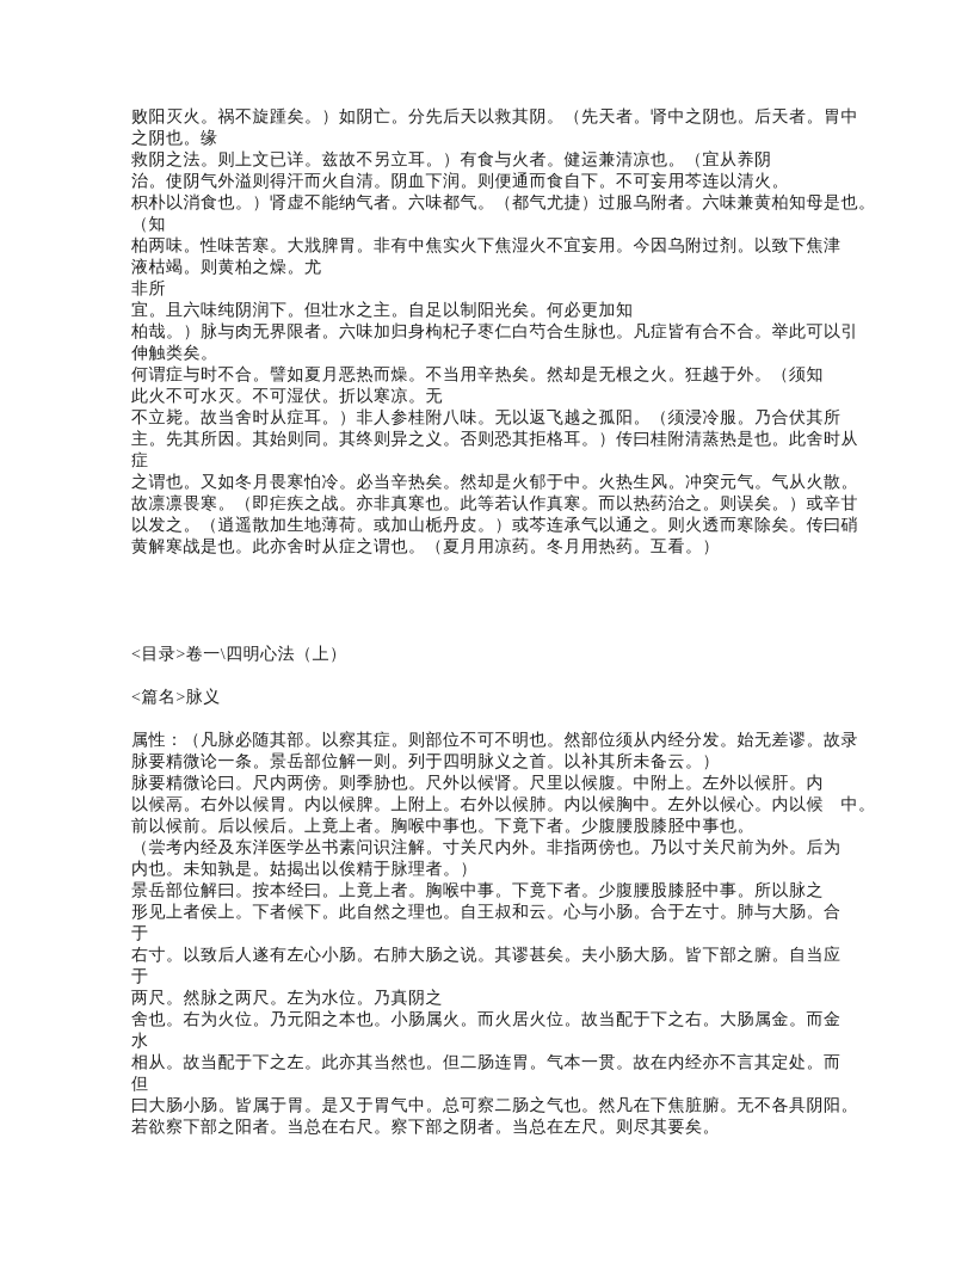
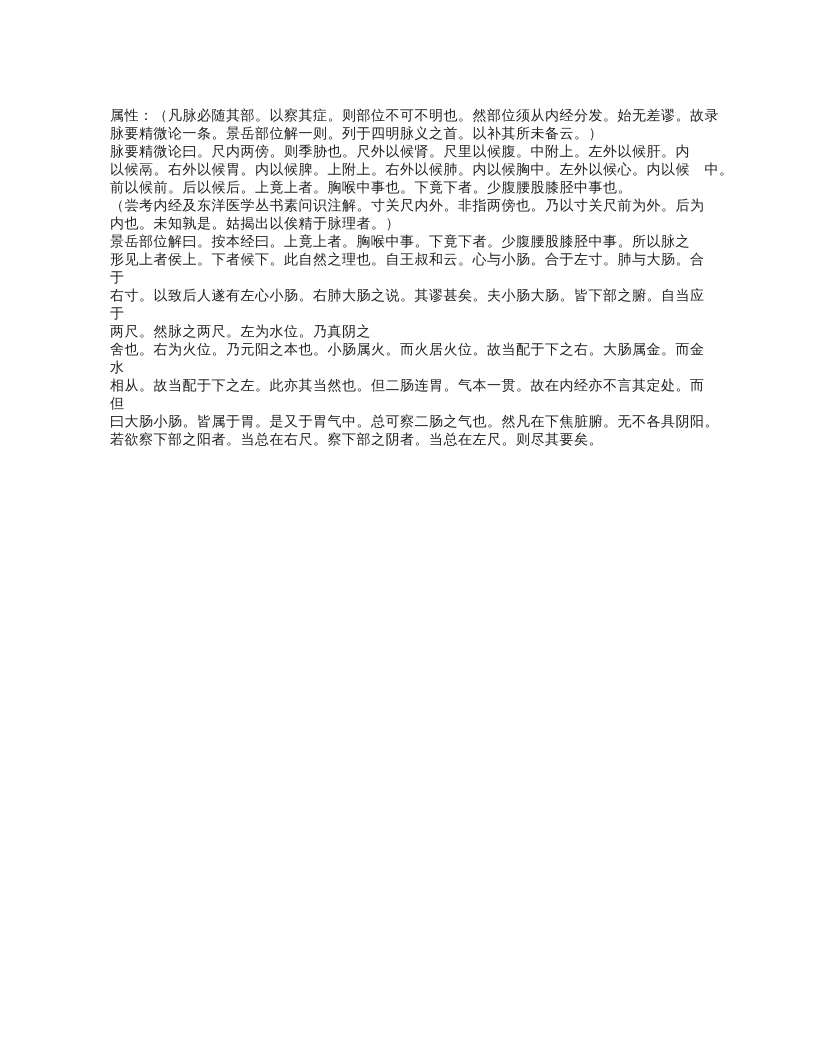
- 败阳灭火。祸不旋踵矣。）如阴亡。分先后天以救其阴。（先天者。肾中之阴也。后天者。胃中
- 之阴也。缘
- 救阴之法。则上文已详。兹故不另立耳。）有食与火者。健运兼清凉也。（宜从养阴
- 治。使阴气外溢则得汗而火自清。阴血下润。则便通而食自下。不可妄用芩连以清火。
- 枳朴以消食也。）肾虚不能纳气者。六味都气。（都气尤捷）过服乌附者。六味兼黄柏知母是也。
- （知
- 柏两味。性味苦寒。大戕脾胃。非有中焦实火下焦湿火不宜妄用。今因乌附过剂。以致下焦津
- 液枯竭。则黄柏之燥。尤
- 非所
- 宜。且六味纯阴润下。但壮水之主。自足以制阳光矣。何必更加知
- 柏哉。）脉与肉无界限者。六味加归身枸杞子枣仁白芍合生脉也。凡症皆有合不合。举此可以引
- 伸触类矣。
- 何谓症与时不合。譬如夏月恶热而燥。不当用辛热矣。然却是无根之火。狂越于外。（须知
- 此火不可水灭。不可湿伏。折以寒凉。无
- 不立毙。故当舍时从症耳。）非人参桂附八味。无以返飞越之孤阳。（须浸冷服。乃合伏其所
- 主。先其所因。其始则同。其终则异之义。否则恐其拒格耳。）传曰桂附清蒸热是也。此舍时从
- 症
- 之谓也。又如冬月畏寒怕冷。必当辛热矣。然却是火郁于中。火热生风。冲突元气。气从火散。
- 故凛凛畏寒。（即疟疾之战。亦非真寒也。此等若认作真寒。而以热药治之。则误矣。）或辛甘
- 以发之。（逍遥散加生地薄荷。或加山栀丹皮。）或芩连承气以通之。则火透而寒除矣。传曰硝
- 黄解寒战是也。此亦舍时从症之谓也。（夏月用凉药。冬月用热药。互看。）
- <目录>卷一\四明心法（上）
- <篇名>脉义
  属性：（凡脉必随其部。以察其症。则部位不可不明也。然部位须从内经分发。始无差谬。故录
  脉要精微论一条。景岳部位解一则。列于四明脉义之首。以补其所未备云。）
  脉要精微论曰。尺内两傍。则季胁也。尺外以候肾。尺里以候腹。中附上。左外以候肝。内
  以候鬲。右外以候胃。内以候脾。上附上。右外以候肺。内以候胸中。左外以候心。内以候 中。
  前以候前。后以候后。上竟上者。胸喉中事也。下竟下者。少腹腰股膝胫中事也。
  （尝考内经及东洋医学丛书素问识注解。寸关尺内外。非指两傍也。乃以寸关尺前为外。后为
  内也。未知孰是。姑揭出以俟精于脉理者。）
  景岳部位解曰。按本经曰。上竟上者。胸喉中事。下竟下者。少腹腰股膝胫中事。所以脉之
  形见上者侯上。下者候下。此自然之理也。自王叔和云。心与小肠。合于左寸。肺与大肠。合
  于
  右寸。以致后人遂有左心小肠。右肺大肠之说。其谬甚矣。夫小肠大肠。皆下部之腑。自当应
  于
  两尺。然脉之两尺。左为水位。乃真阴之
  舍也。右为火位。乃元阳之本也。小肠属火。而火居火位。故当配于下之右。大肠属金。而金
  水
  相从。故当配于下之左。此亦其当然也。但二肠连胃。气本一贯。故在内经亦不言其定处。而
  但
  曰大肠小肠。皆属于胃。是又于胃气中。总可察二肠之气也。然凡在下焦脏腑。无不各具阴阳。
  若欲察下部之阳者。当总在右尺。察下部之阴者。当总在左尺。则尽其要矣。
